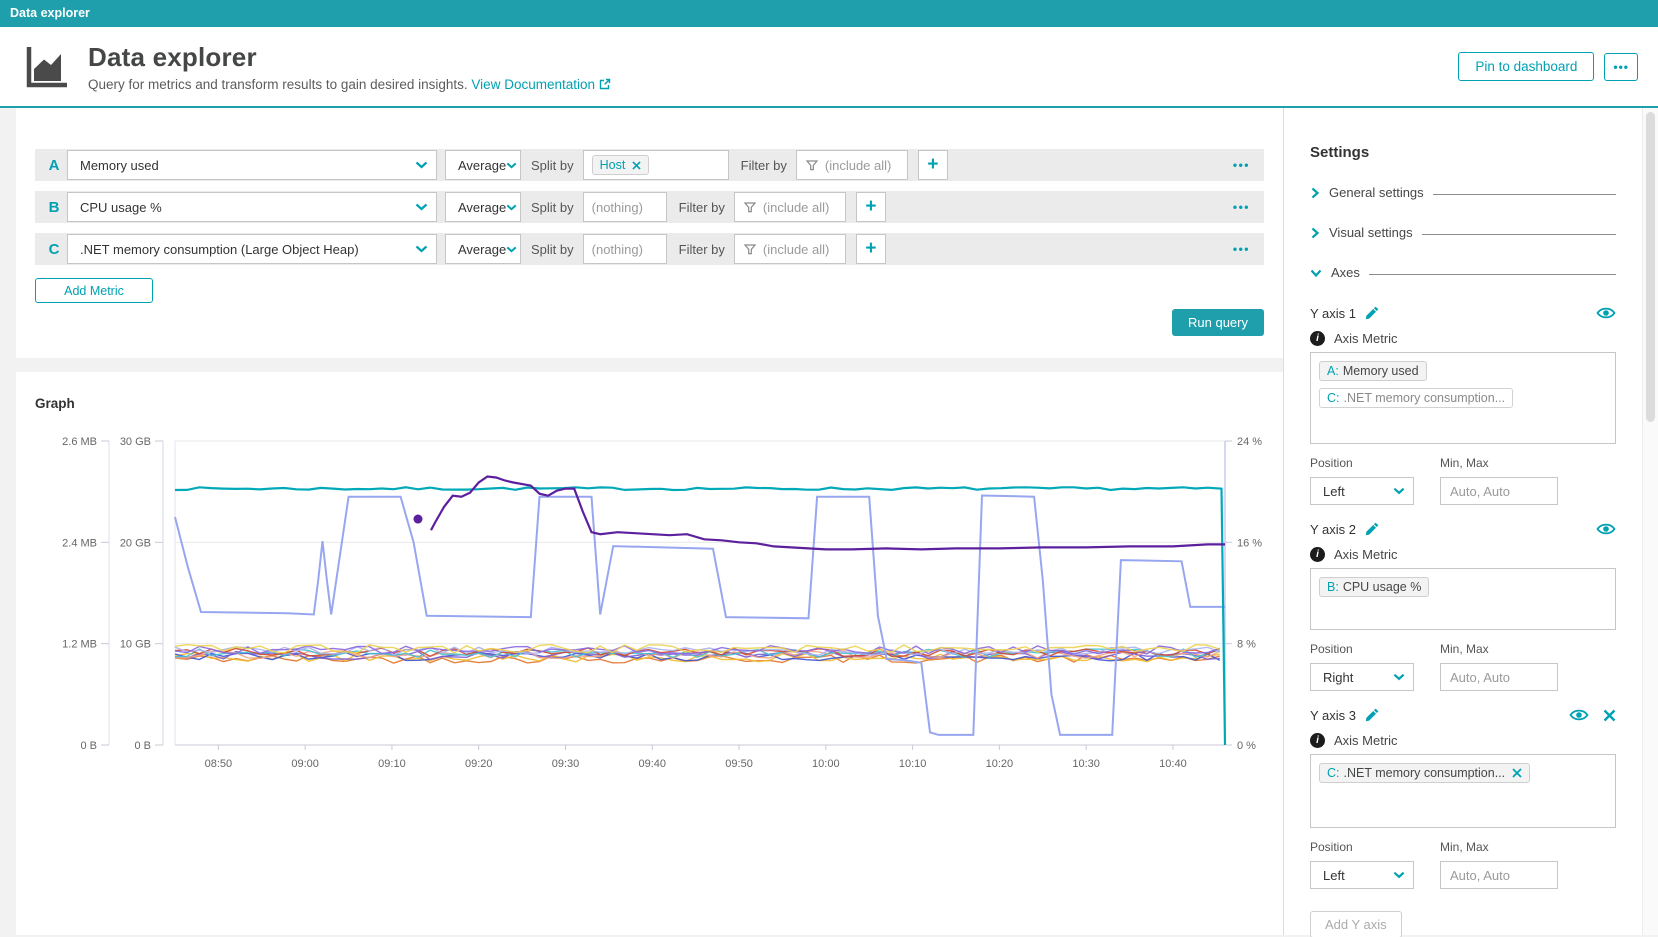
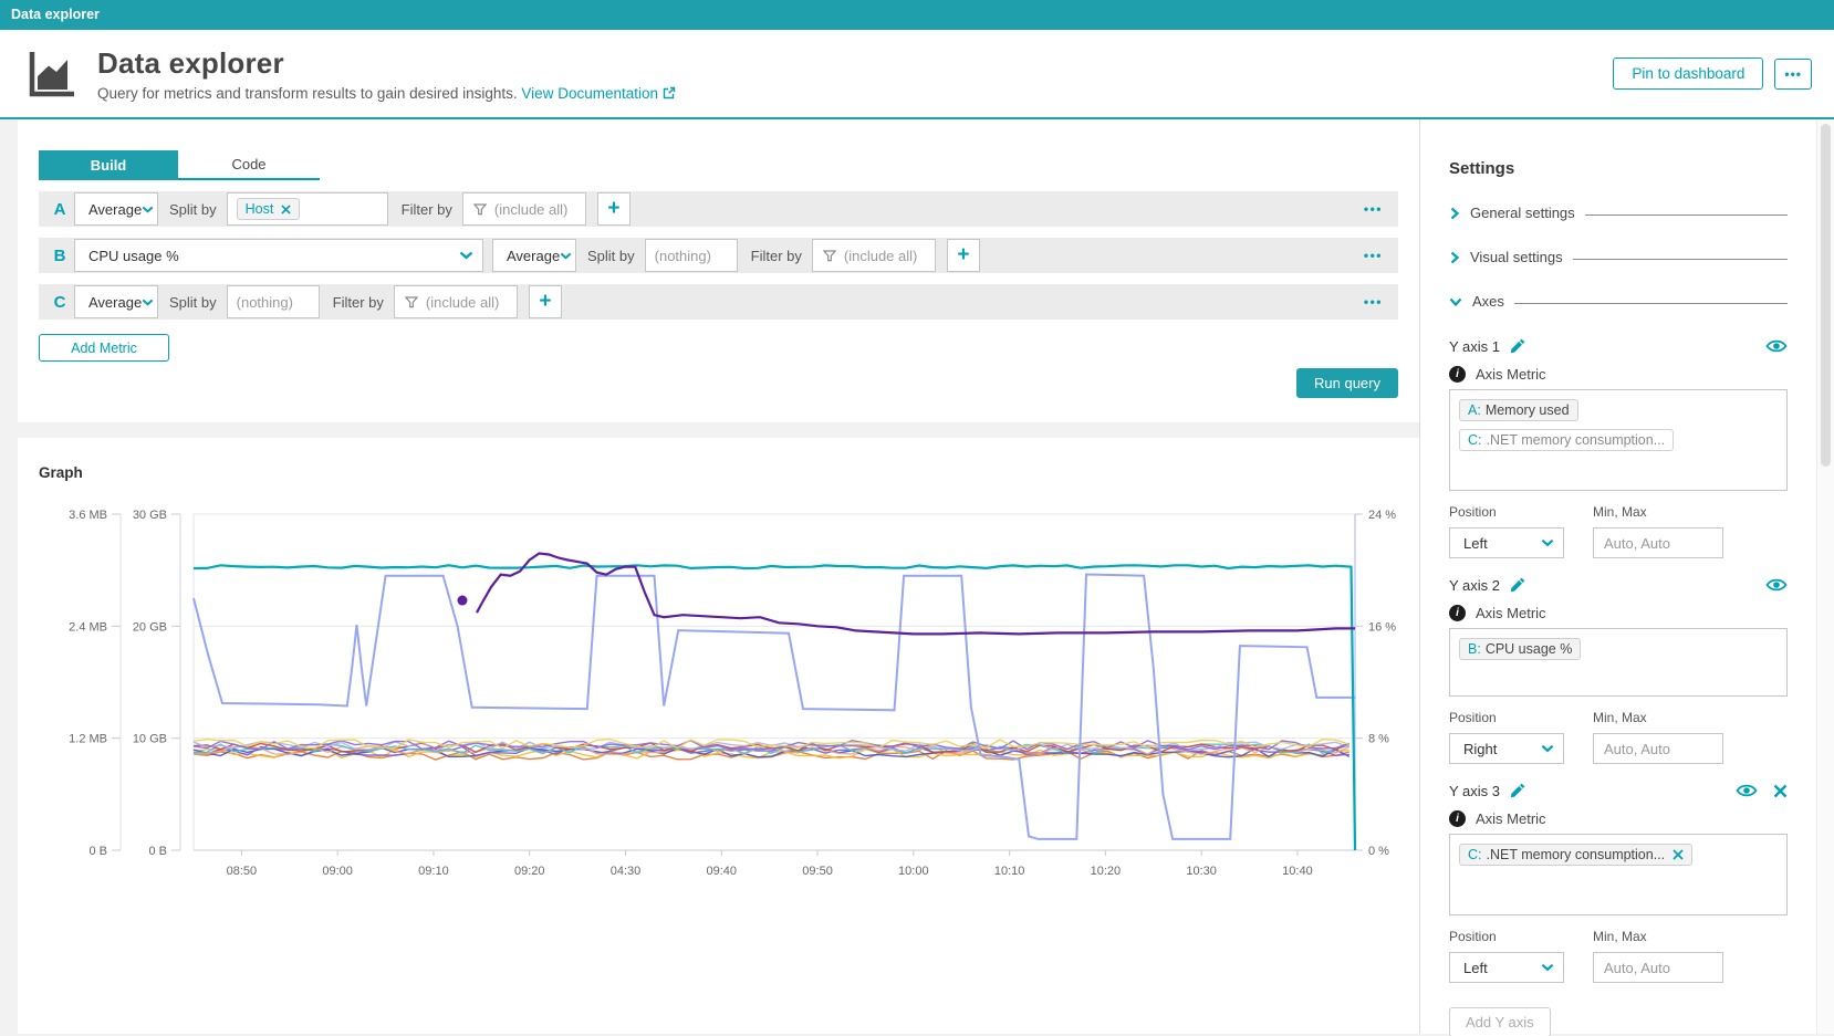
  Data explorer
  Data explorer
  Query for metrics and transform results to gain desired insights. View Documentation
  Pin to dashboard
  •••
+ Build
+ Code
  A
- Memory used
  Average
  Split by
  Host
  Filter by
  (include all)
  +
  •••
  B
  CPU usage %
  Average
  Split by
  (nothing)
  Filter by
  (include all)
  +
  •••
  C
- .NET memory consumption (Large Object Heap)
  Average
  Split by
  (nothing)
  Filter by
  (include all)
  +
  •••
  Add Metric
  Run query
  Graph
  0 B
  0 B
  0 %
  1.2 MB
  10 GB
  8 %
  2.4 MB
  20 GB
  16 %
- 2.6 MB
+ 3.6 MB
  30 GB
  24 %
  08:50
  09:00
  09:10
  09:20
- 09:30
+ 04:30
  09:40
  09:50
  10:00
  10:10
  10:20
  10:30
  10:40
  Settings
  General settings
  Visual settings
  Axes
  Y axis 1
  i
  Axis Metric
  A: Memory used
  C: .NET memory consumption...
  Position
  Left
  Min, Max
  Auto, Auto
  Y axis 2
  i
  Axis Metric
  B: CPU usage %
  Position
  Right
  Min, Max
  Auto, Auto
  Y axis 3
  i
  Axis Metric
  C: .NET memory consumption...
  Position
  Left
  Min, Max
  Auto, Auto
  Add Y axis
